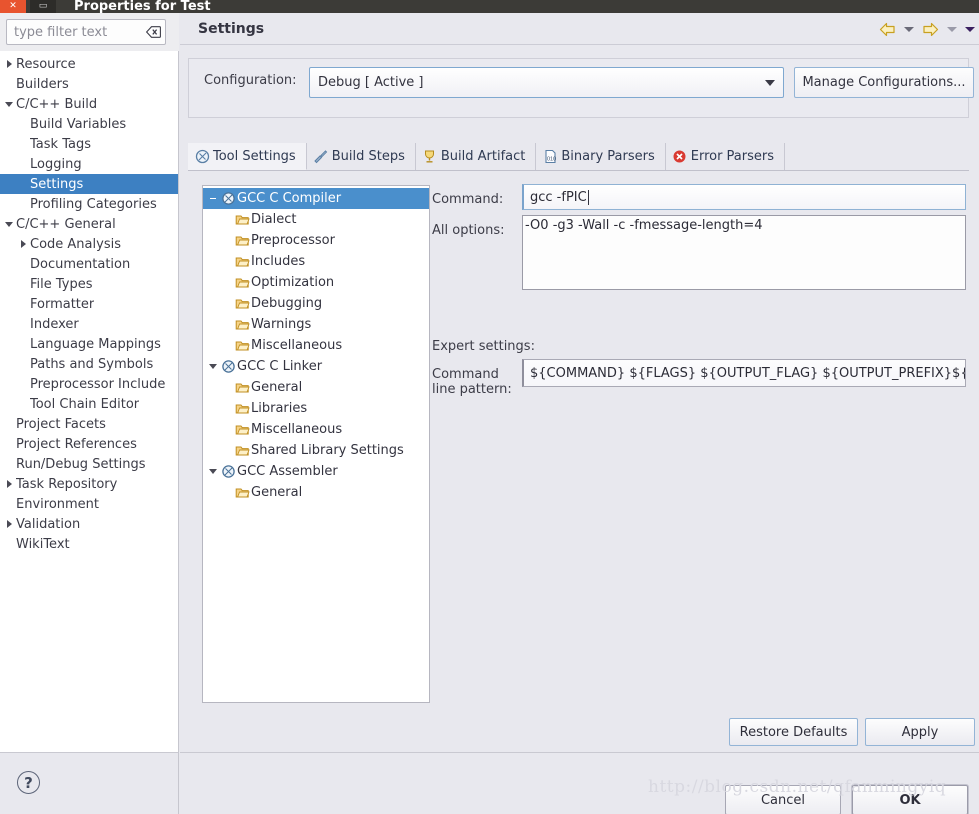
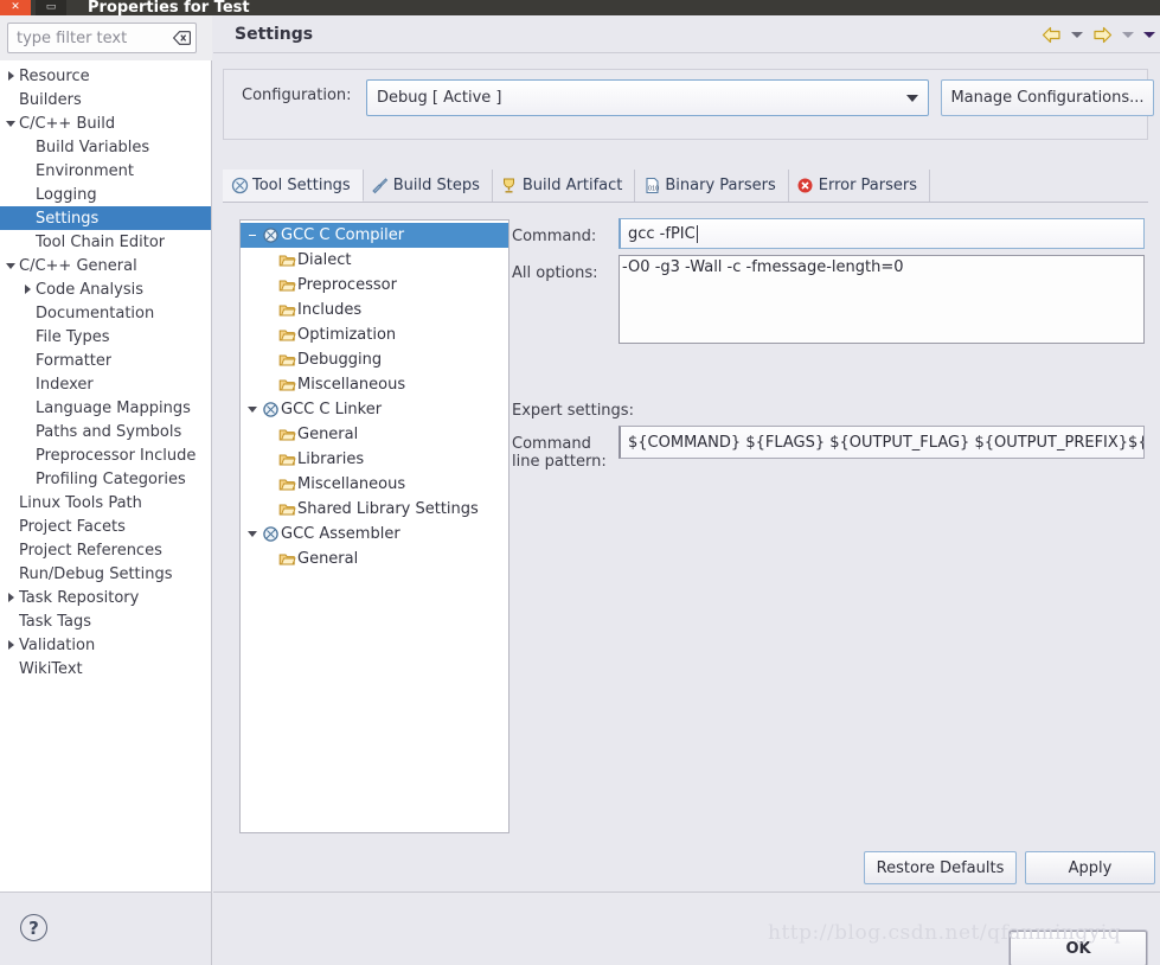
  ✕
  ▭
  Properties for Test
  type filter text
  Resource
  Builders
  C/C++ Build
  Build Variables
- Task Tags
+ Environment
  Logging
  Settings
- Profiling Categories
+ Tool Chain Editor
  C/C++ General
  Code Analysis
  Documentation
  File Types
  Formatter
  Indexer
  Language Mappings
  Paths and Symbols
  Preprocessor Include
- Tool Chain Editor
+ Profiling Categories
+ Linux Tools Path
  Project Facets
  Project References
  Run/Debug Settings
  Task Repository
- Environment
+ Task Tags
  Validation
  WikiText
  ?
  Settings
  Configuration:
  Debug [ Active ]
  Manage Configurations...
  Tool Settings
  Build Steps
  Build Artifact
  Binary Parsers
  Error Parsers
  GCC C Compiler
  Dialect
  Preprocessor
  Includes
  Optimization
  Debugging
- Warnings
  Miscellaneous
  GCC C Linker
  General
  Libraries
  Miscellaneous
  Shared Library Settings
  GCC Assembler
  General
  Command:
  gcc -fPIC
  All options:
- -O0 -g3 -Wall -c -fmessage-length=4
+ -O0 -g3 -Wall -c -fmessage-length=0
  Expert settings:
  Command
  line pattern:
  ${COMMAND} ${FLAGS} ${OUTPUT_FLAG} ${OUTPUT_PREFIX}${
  Restore Defaults
  Apply
- Cancel
  OK
  http://blog.csdn.net/qfanmingyiq
